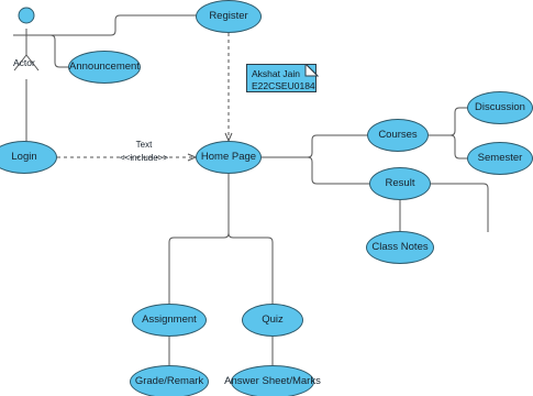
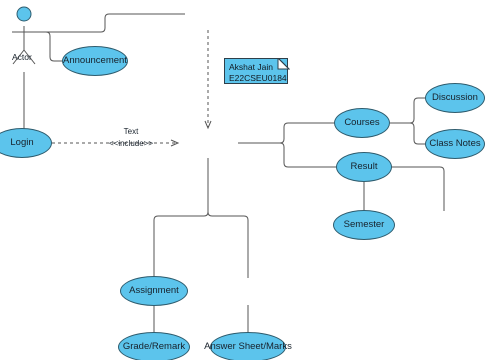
  Actor
- Register
  Announcement
  Login
- Home Page
  Courses
  Discussion
- Semester
+ Class Notes
  Result
- Class Notes
+ Semester
  Assignment
- Quiz
  Grade/Remark
  Answer Sheet/Marks
  Text
  <<include>>
  Akshat Jain
  E22CSEU018
